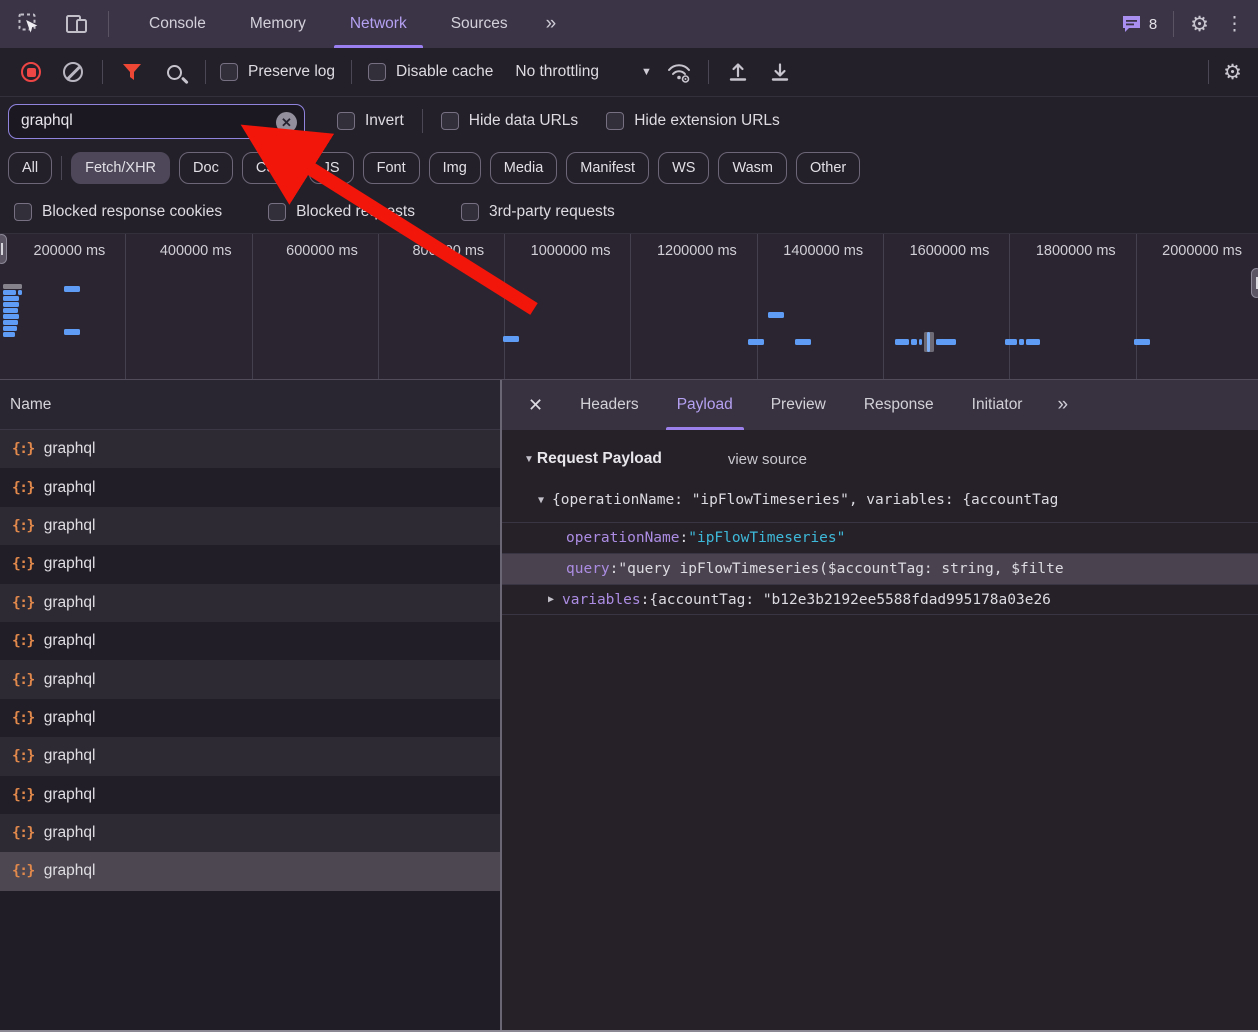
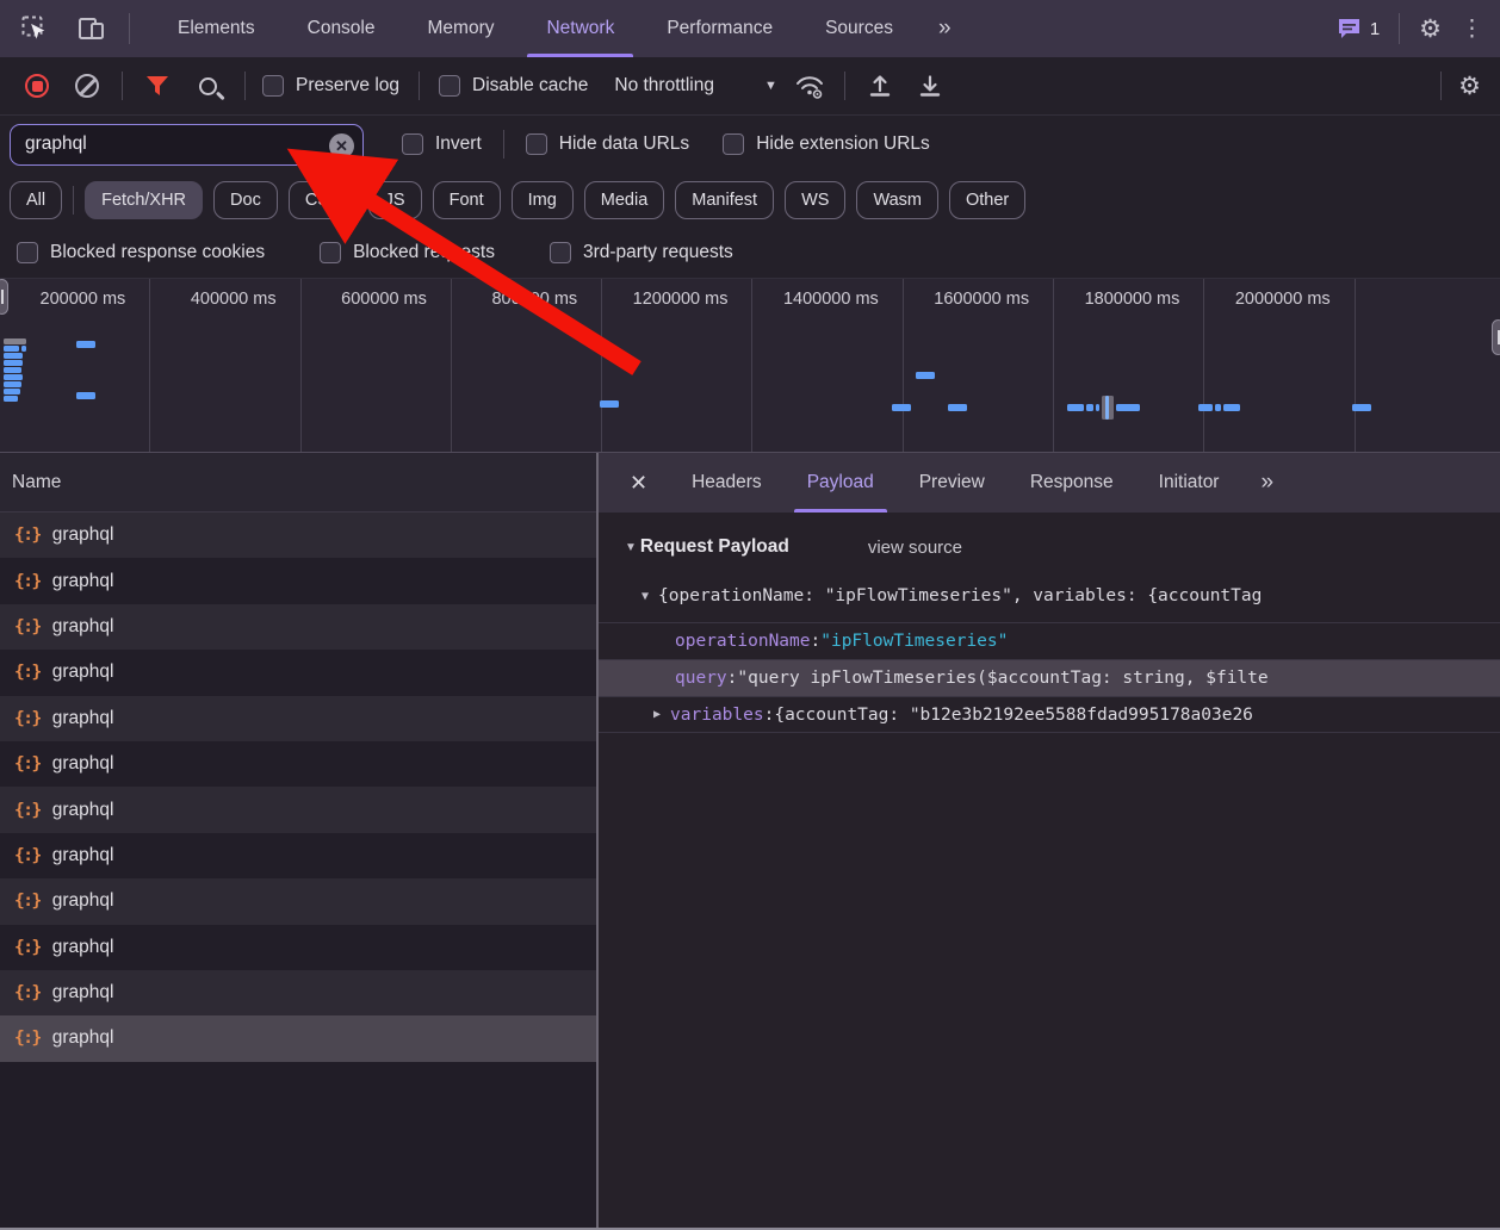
+ Elements
  Console
  Memory
  Network
+ Performance
  Sources
  »
- 8
+ 1
  ⚙
  ⋮
  Preserve log
  Disable cache
  No throttling
  ▼
  ⚙
  graphql
  ✕
  Invert
  Hide data URLs
  Hide extension URLs
  All
  Fetch/XHR
  Doc
  CSS
  JS
  Font
  Img
  Media
  Manifest
  WS
  Wasm
  Other
  Blocked response cookies
  Blocked rsts
  3rd-party requests
  200000 ms
  400000 ms
  600000 ms
- 1000000 ms
  1200000 ms
  1400000 ms
  1600000 ms
  1800000 ms
  2000000 ms
  Name
  {:}
  graphql
  {:}
  graphql
  {:}
  graphql
  {:}
  graphql
  {:}
  graphql
  {:}
  graphql
  {:}
  graphql
  {:}
  graphql
  {:}
  graphql
  {:}
  graphql
  {:}
  graphql
  {:}
  graphql
  ✕
  Headers
  Payload
  Preview
  Response
  Initiator
  »
  ▼
  Request Payload
  view source
  ▼
  {operationName: "ipFlowTimeseries", variables: {accountTag
  operationName
  :
  "ipFlowTimeseries"
  query
  :
  "query ipFlowTimeseries($accountTag: string, $filte
  ▶
  variables
  :
  {accountTag: "b12e3b2192ee5588fdad995178a03e26
